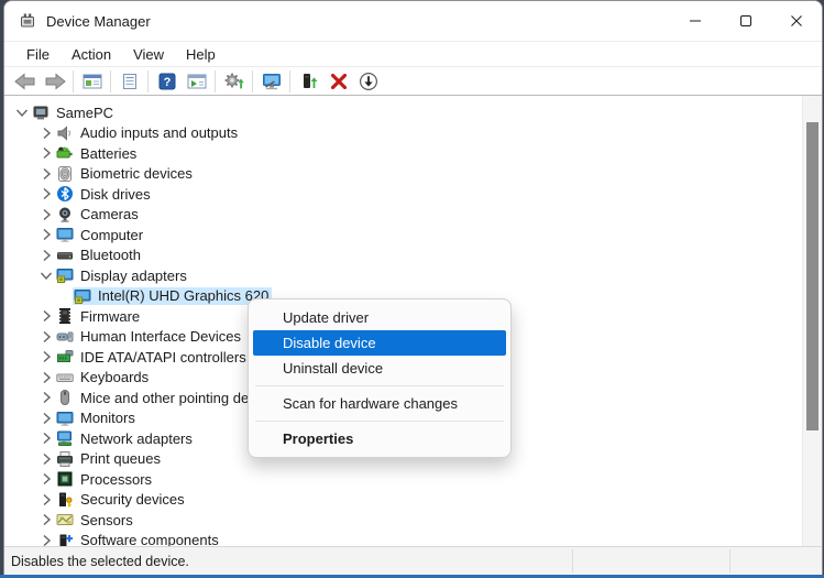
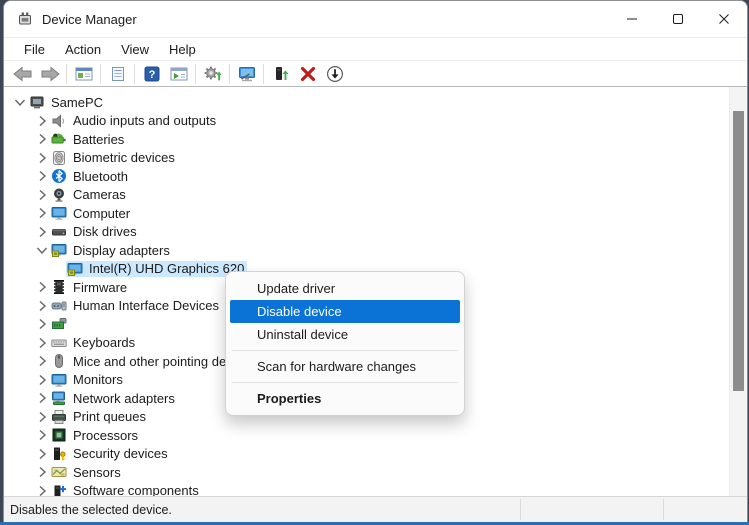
  Device Manager
  File
  Action
  View
  Help
  ?
  SamePC
  Audio inputs and outputs
  Batteries
  Biometric devices
- Disk drives
+ Bluetooth
  Cameras
  Computer
- Bluetooth
+ Disk drives
  Display adapters
  Intel(R) UHD Graphics 620
  Firmware
  Human Interface Devices
- IDE ATA/ATAPI controllers
  Keyboards
  Mice and other pointing de
  Monitors
  Network adapters
  Print queues
  Processors
  Security devices
  Sensors
  Software components
  Update driver
  Disable device
  Uninstall device
  Scan for hardware changes
  Properties
  Disables the selected device.
